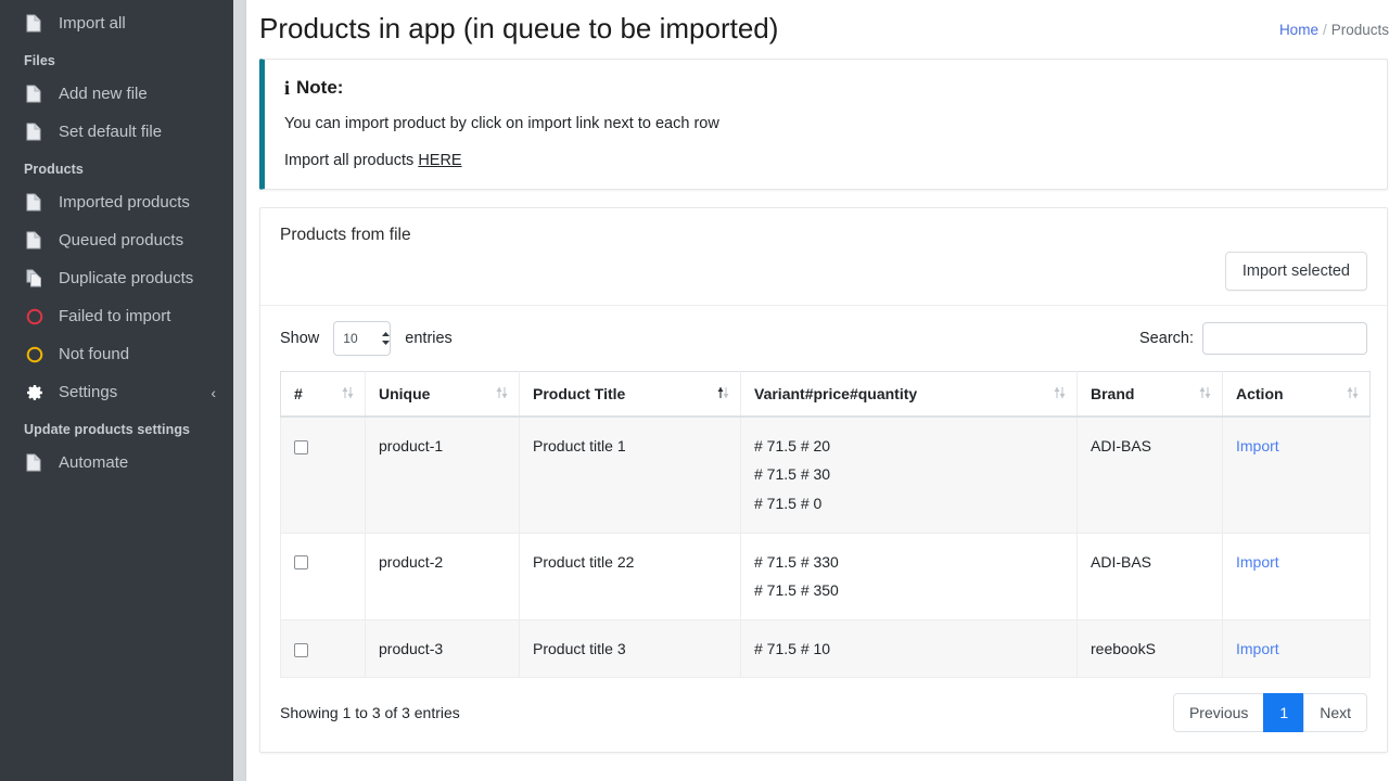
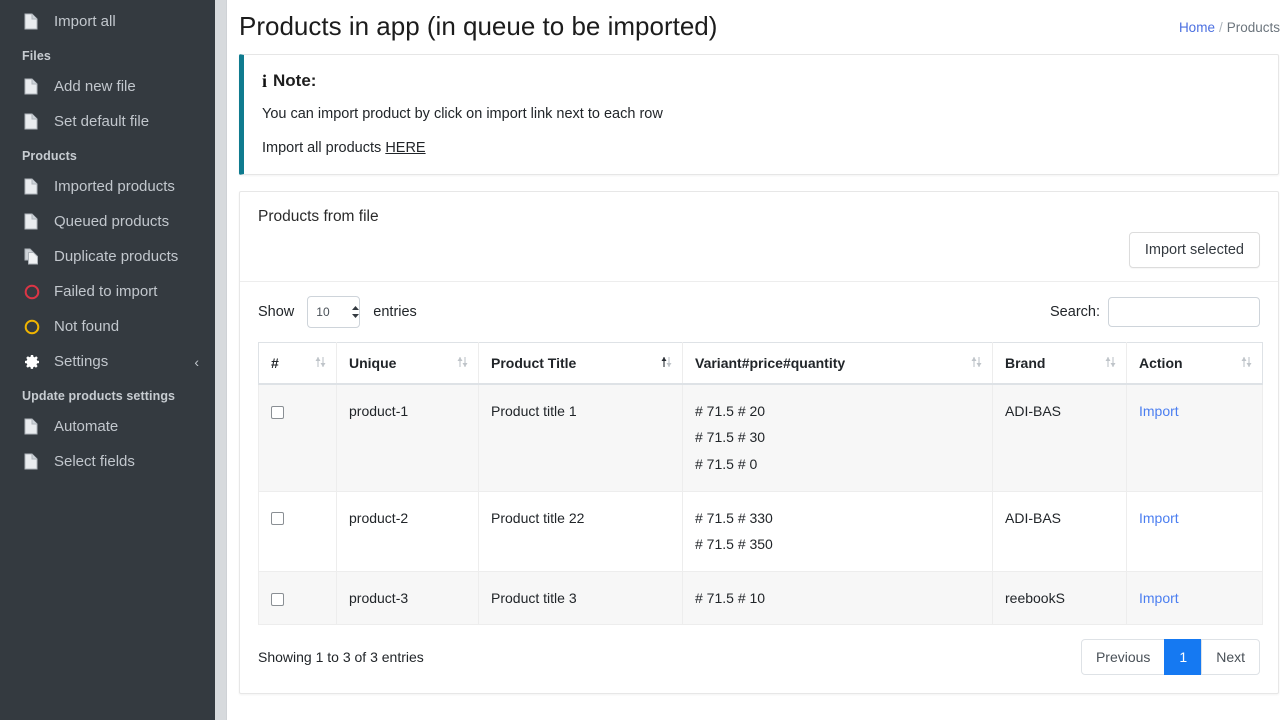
  Import all
  Files
  Add new file
  Set default file
  Products
  Imported products
  Queued products
  Duplicate products
  Failed to import
  Not found
  Settings
  ‹
  Update products settings
  Automate
+ Select fields
  Products in app (in queue to be imported)
  Home / Products
  i
  Note:
  You can import product by click on import link next to each row
  Import all products HERE
  Products from file
  Import selected
  Show
  10
  entries
  Search:
  #	Unique	Product Title	Variant#price#quantity	Brand	Action
  	product-1	Product title 1	# 71.5 # 20 # 71.5 # 30 # 71.5 # 0	ADI-BAS	Import
  	product-2	Product title 22	# 71.5 # 330 # 71.5 # 350	ADI-BAS	Import
  	product-3	Product title 3	# 71.5 # 10	reebookS	Import
  Showing 1 to 3 of 3 entries
  Previous
  1
  Next
